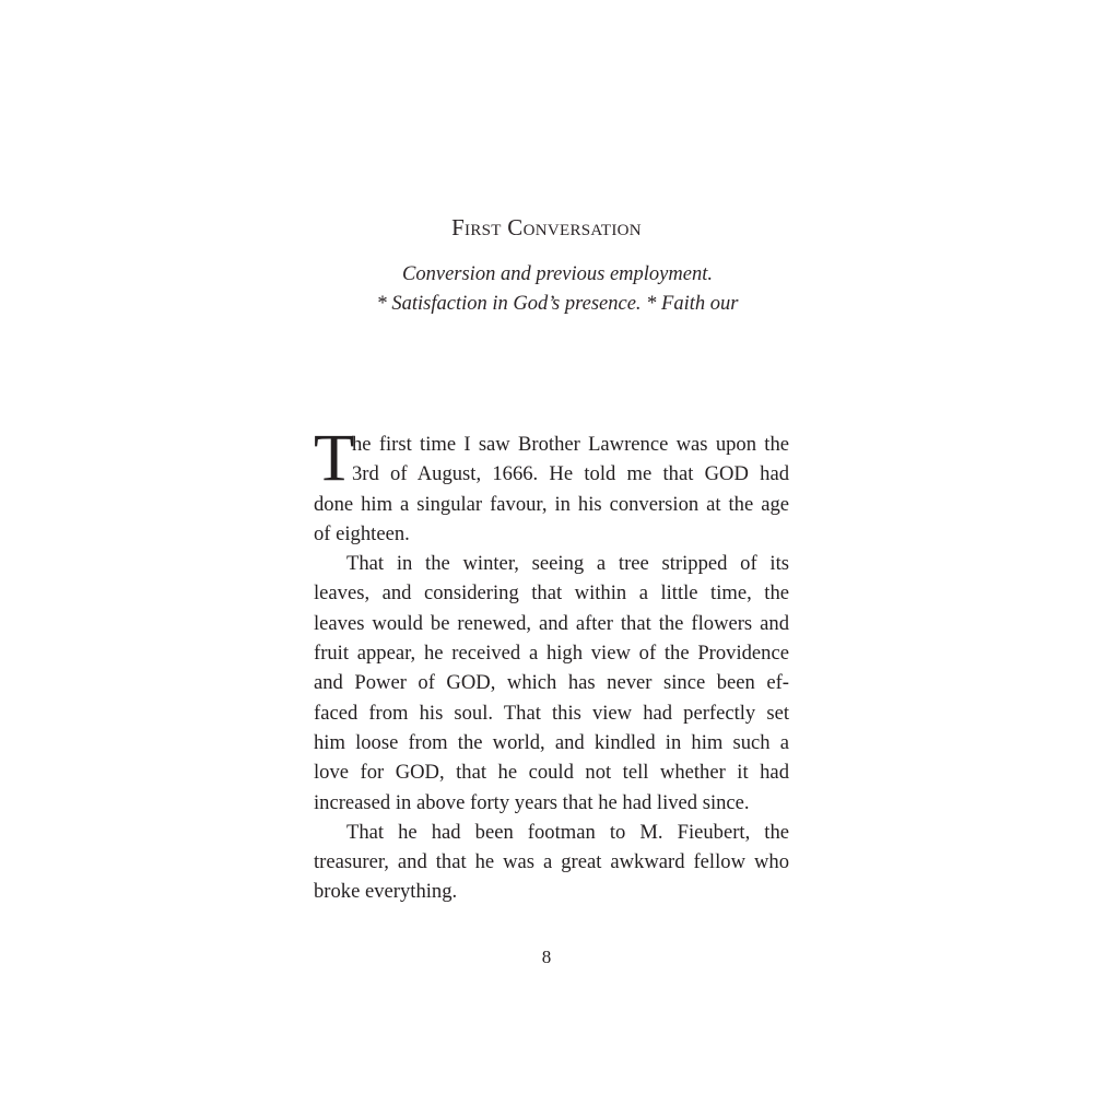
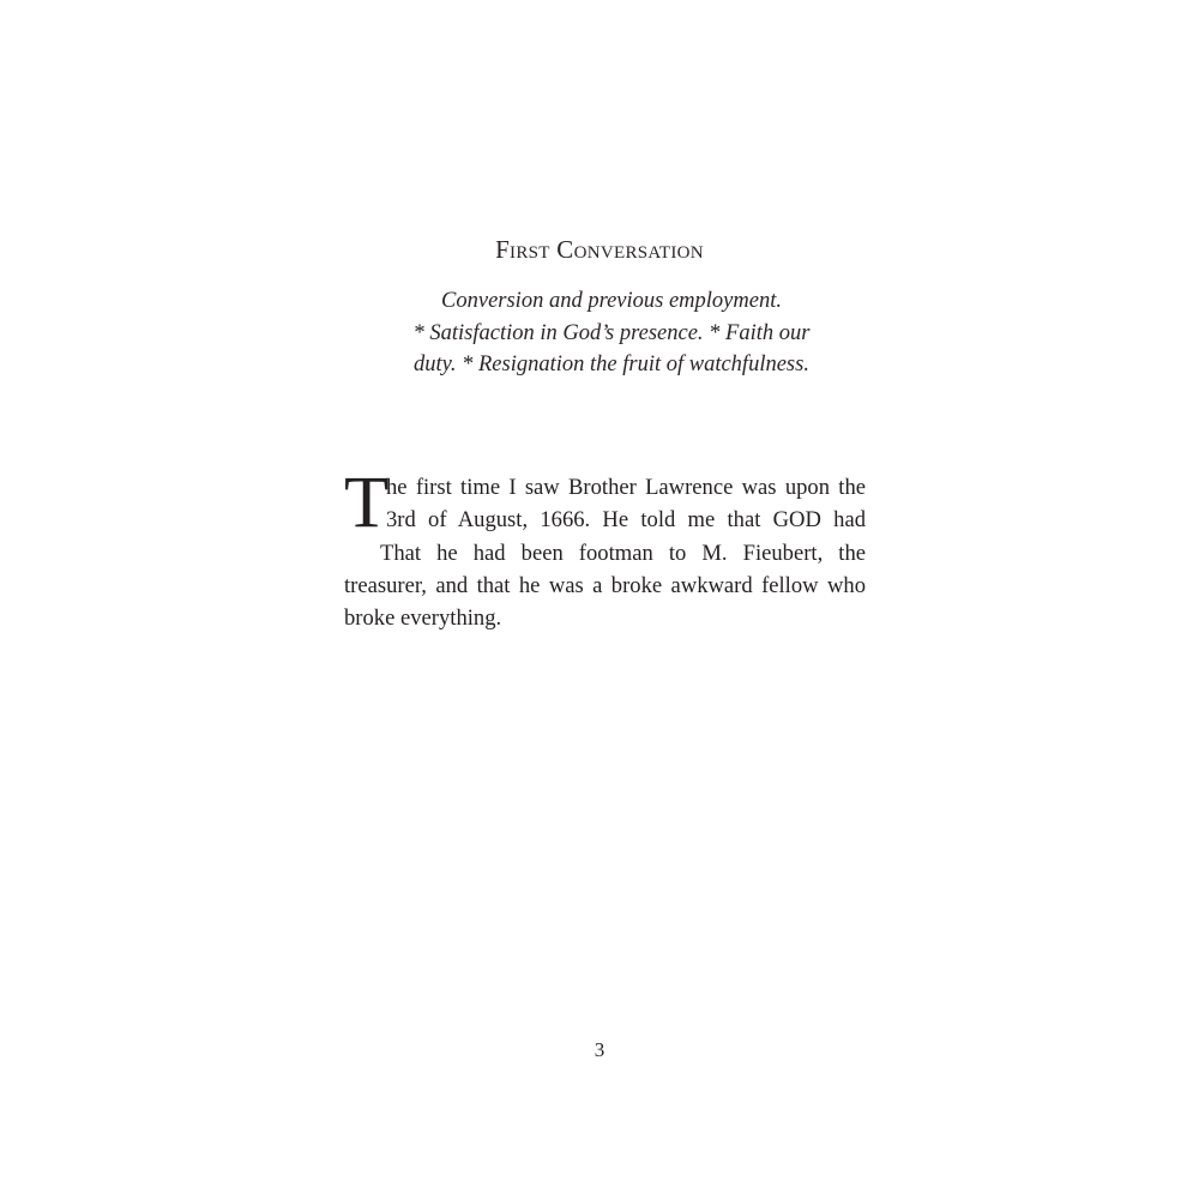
  First Conversation
  Conversion and previous employment.
  * Satisfaction in God’s presence. * Faith our
+ duty. * Resignation the fruit of watchfulness.
  T
  he first time I saw Brother Lawrence was upon the
  3rd of August, 1666. He told me that GOD had
- done him a singular favour, in his conversion at the age
- of eighteen.
- That in the winter, seeing a tree stripped of its
- leaves, and considering that within a little time, the
- leaves would be renewed, and after that the flowers and
- fruit appear, he received a high view of the Providence
- and Power of GOD, which has never since been ef-
- faced from his soul. That this view had perfectly set
- him loose from the world, and kindled in him such a
- love for GOD, that he could not tell whether it had
- increased in above forty years that he had lived since.
  That he had been footman to M. Fieubert, the
- treasurer, and that he was a great awkward fellow who
+ treasurer, and that he was a broke awkward fellow who
  broke everything.
- 8
+ 3
